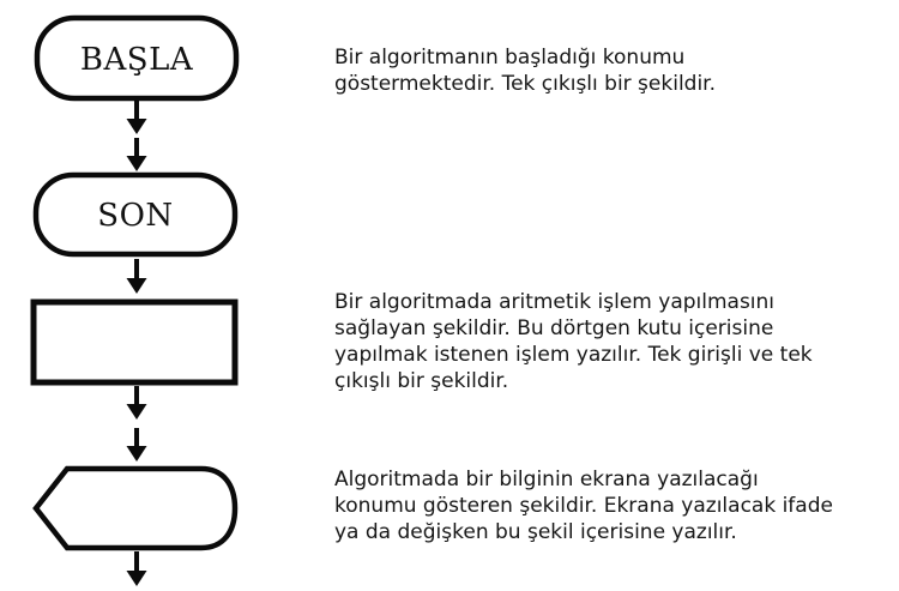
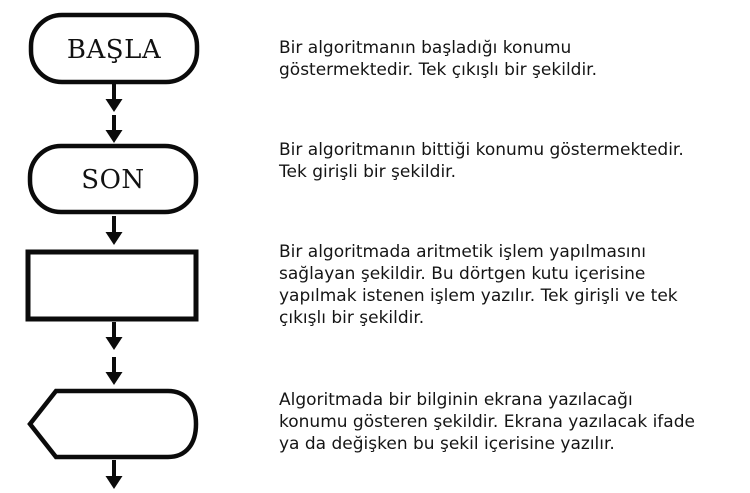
  BAŞLA
  SON
  Bir algoritmanın başladığı konumu
  göstermektedir. Tek çıkışlı bir şekildir.
+ Bir algoritmanın bittiği konumu göstermektedir.
+ Tek girişli bir şekildir.
  Bir algoritmada aritmetik işlem yapılmasını
  sağlayan şekildir. Bu dörtgen kutu içerisine
  yapılmak istenen işlem yazılır. Tek girişli ve tek
  çıkışlı bir şekildir.
  Algoritmada bir bilginin ekrana yazılacağı
  konumu gösteren şekildir. Ekrana yazılacak ifade
  ya da değişken bu şekil içerisine yazılır.
